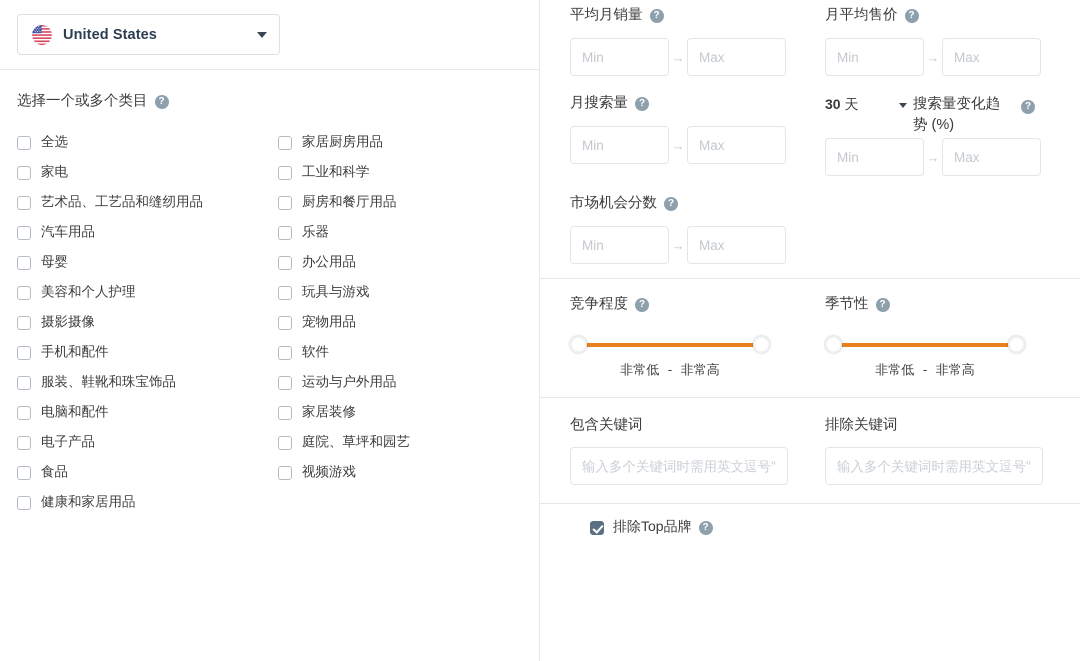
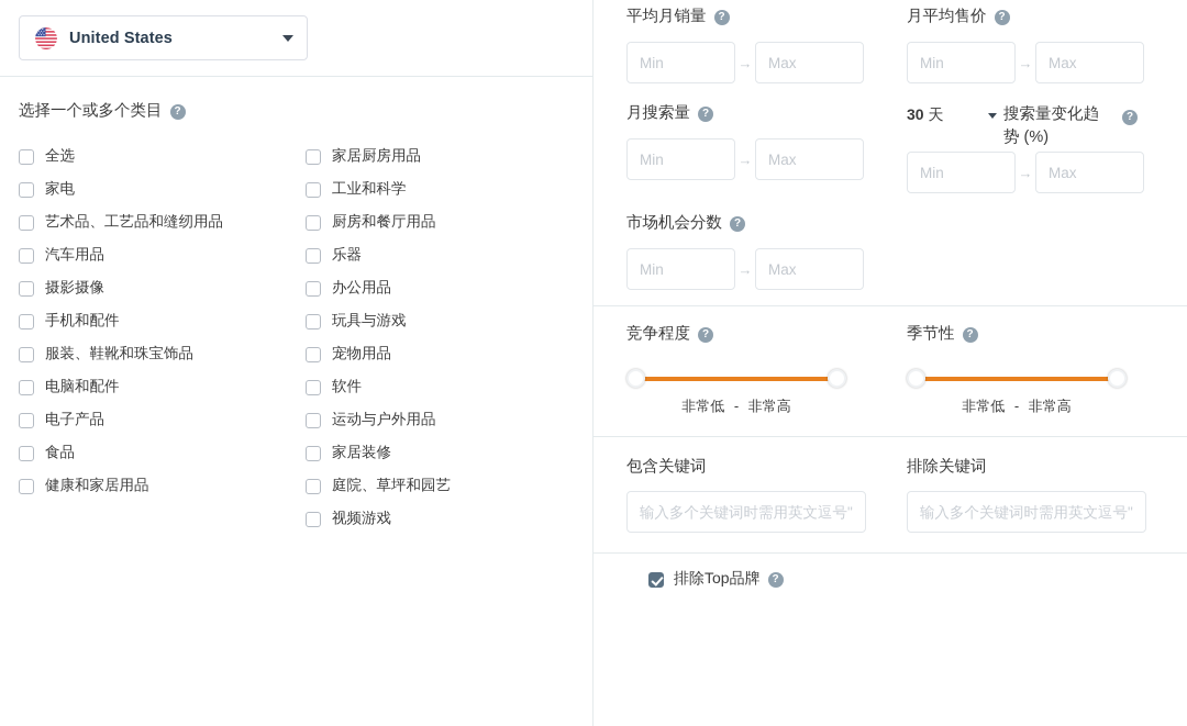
  United States
  选择一个或多个类目
  ?
  全选
  家电
  艺术品、工艺品和缝纫用品
  汽车用品
- 母婴
- 美容和个人护理
  摄影摄像
  手机和配件
  服装、鞋靴和珠宝饰品
  电脑和配件
  电子产品
  食品
  健康和家居用品
  家居厨房用品
  工业和科学
  厨房和餐厅用品
  乐器
  办公用品
  玩具与游戏
  宠物用品
  软件
  运动与户外用品
  家居装修
  庭院、草坪和园艺
  视频游戏
  平均月销量
  ?
  Min
  →
  Max
  月平均售价
  ?
  Min
  →
  Max
  月搜索量
  ?
  Min
  →
  Max
  30 天
  搜索量变化趋势 (%)
  ?
  Min
  →
  Max
  市场机会分数
  ?
  Min
  →
  Max
  竞争程度
  ?
  非常低 - 非常高
  季节性
  ?
  非常低 - 非常高
  包含关键词
  输入多个关键词时需用英文逗号"
  排除关键词
  输入多个关键词时需用英文逗号"
  排除Top品牌
  ?
